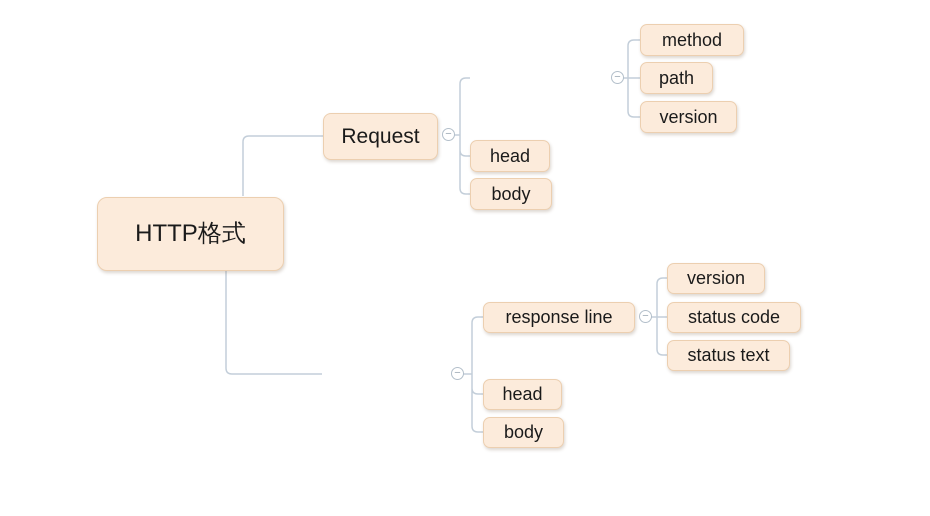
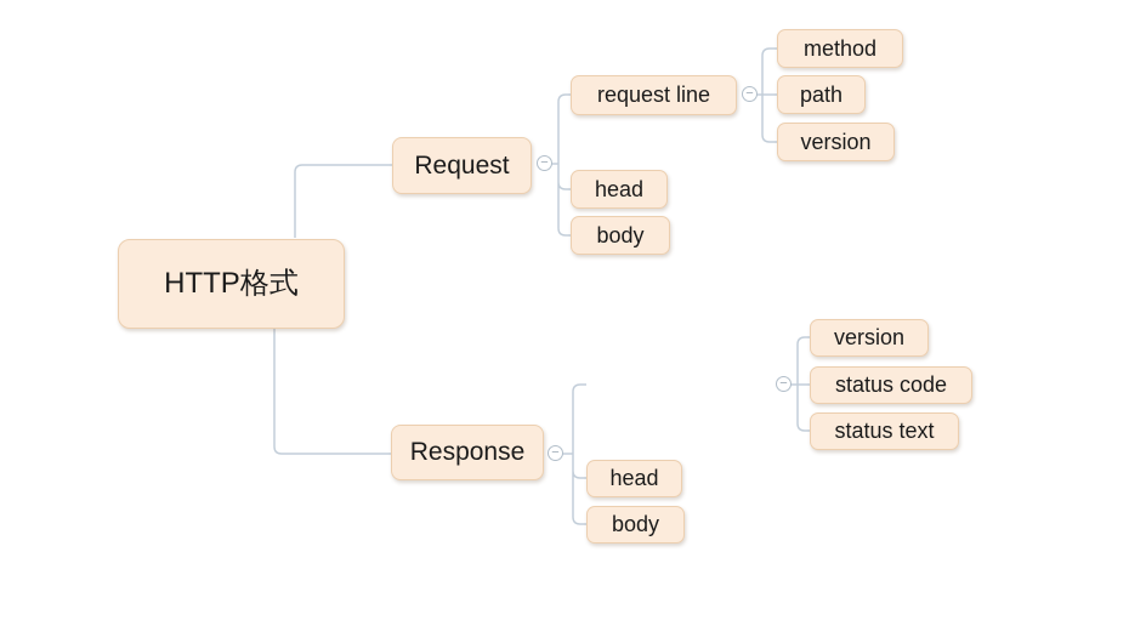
  HTTP格式
  Request
+ Response
+ request line
  head
  body
  method
  path
  version
- response line
  version
  status code
  status text
  head
  body
  −
  −
  −
  −
